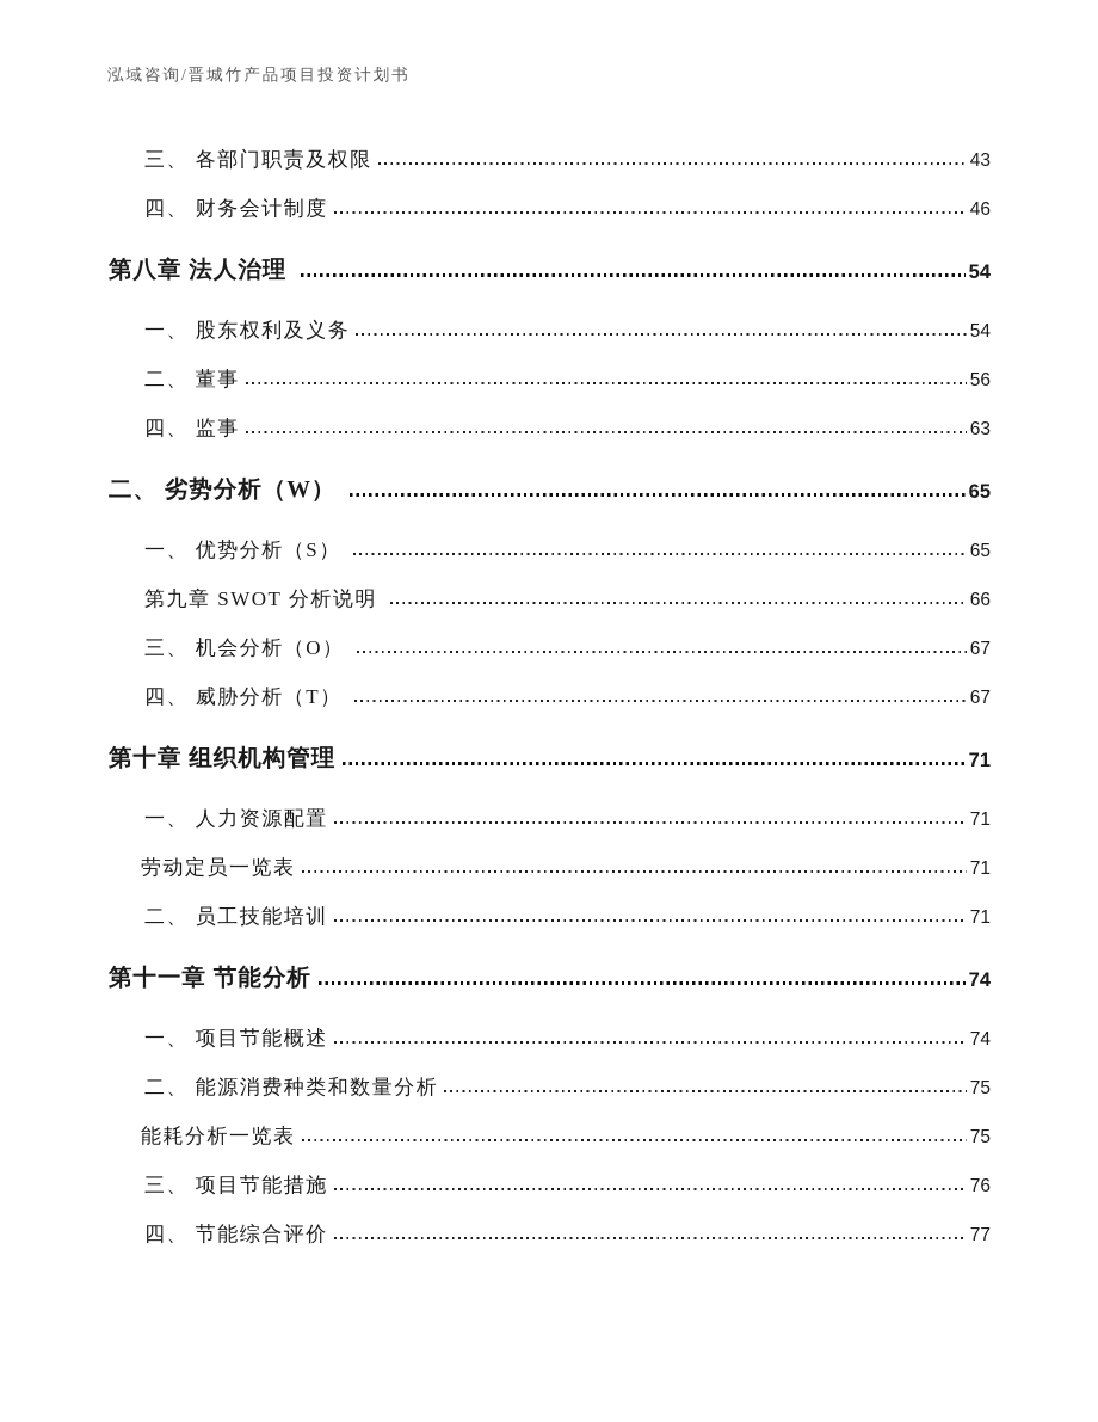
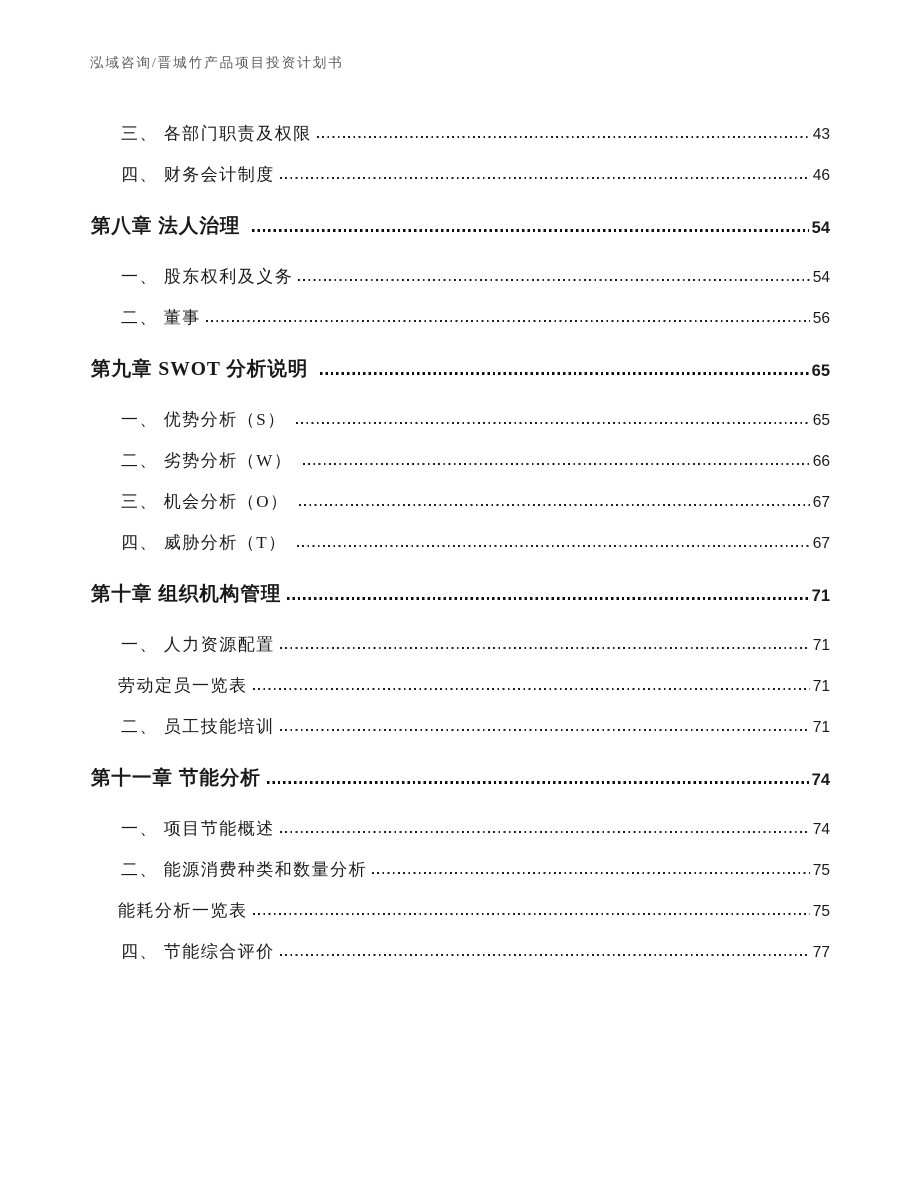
  泓域咨询/晋城竹产品项目投资计划书
  三、 各部门职责及权限
  43
  四、 财务会计制度
  46
  第八章 法人治理
  54
  一、 股东权利及义务
  54
  二、 董事
  56
- 四、 监事
- 63
- 二、 劣势分析（W）
+ 第九章 SWOT 分析说明
  65
  一、 优势分析（S）
  65
- 第九章 SWOT 分析说明
+ 二、 劣势分析（W）
  66
  三、 机会分析（O）
  67
  四、 威胁分析（T）
  67
  第十章 组织机构管理
  71
  一、 人力资源配置
  71
  劳动定员一览表
  71
  二、 员工技能培训
  71
  第十一章 节能分析
  74
  一、 项目节能概述
  74
  二、 能源消费种类和数量分析
  75
  能耗分析一览表
  75
- 三、 项目节能措施
- 76
  四、 节能综合评价
  77
